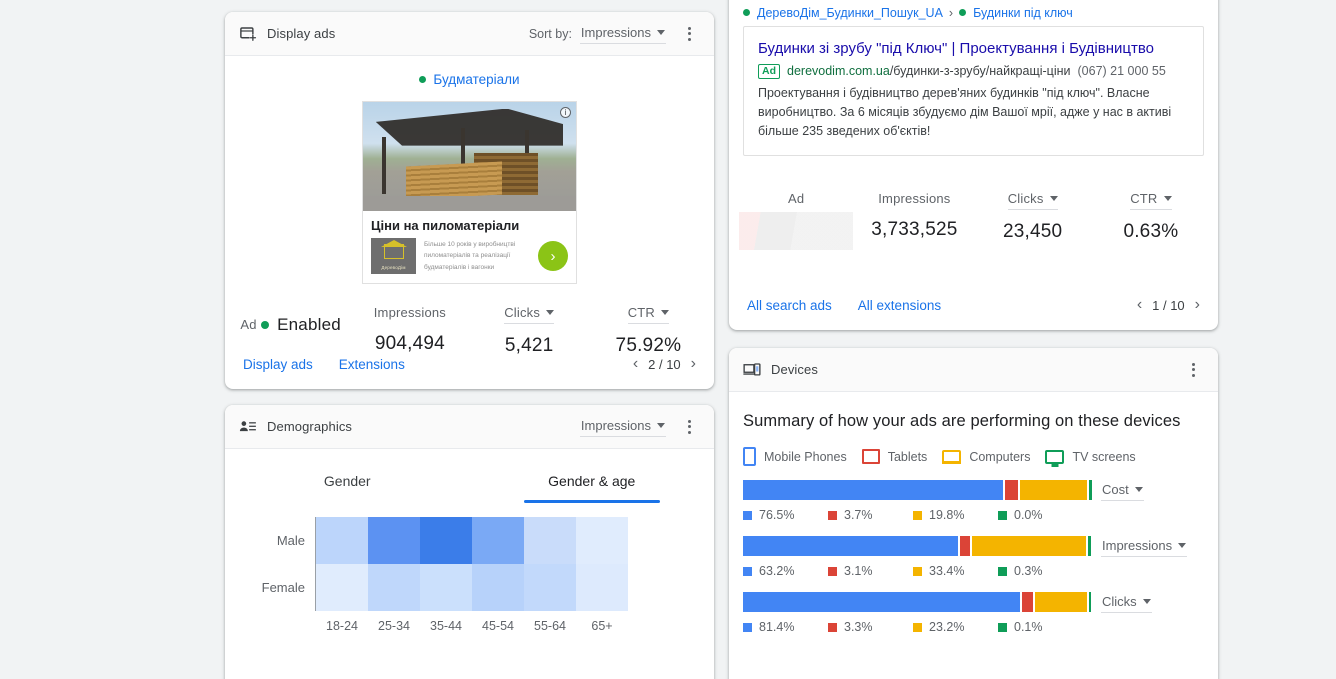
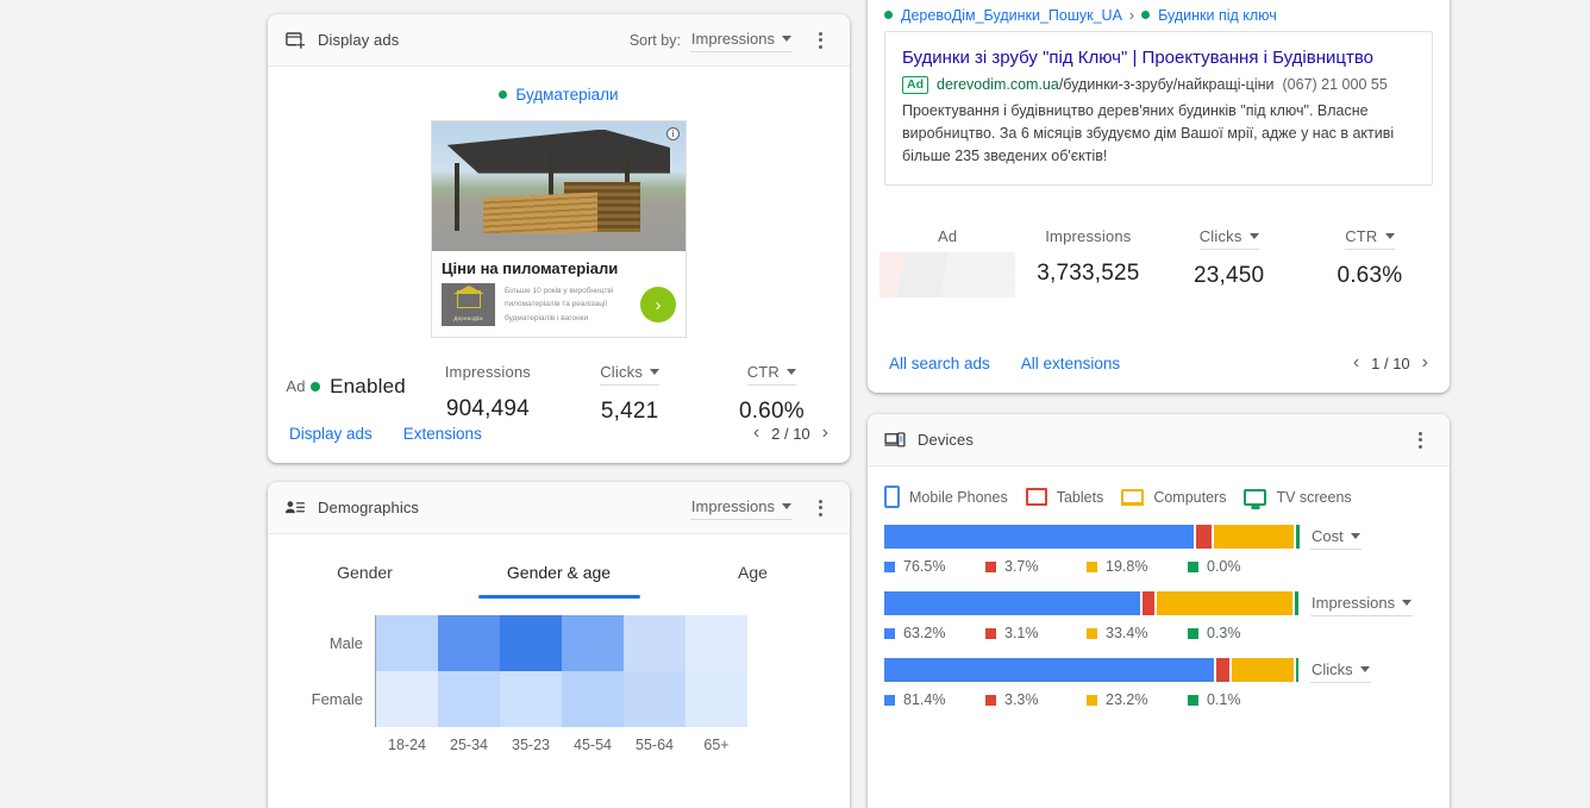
  Display ads
  Sort by:
  Impressions
  Будматеріали
  i
  Ціни на пиломатеріали
  ›
  Ad
  Enabled
  Impressions
  904,494
  Clicks
  5,421
  CTR
- 75.92%
+ 0.60%
  Display ads
  Extensions
  ‹
  2 / 10
  ›
  Demographics
  Impressions
  Gender
  Gender & age
+ Age
  Male
  Female
  18-24
  25-34
- 35-44
+ 35-23
  45-54
  55-64
  65+
  ДеревоДім_Будинки_Пошук_UA › Будинки під ключ
  Будинки зі зрубу "під Ключ" | Проектування і Будівництво
  Ad
  derevodim.com.ua/будинки-з-зрубу/найкращі-ціни
  (067) 21 000 55
  Проектування і будівництво дерев'яних будинків "під ключ". Власне виробництво. За 6 місяців збудуємо дім Вашої мрії, адже у нас в активі більше 235 зведених об'єктів!
  Ad
  Impressions
  3,733,525
  Clicks
  23,450
  CTR
  0.63%
  All search ads
  All extensions
  ‹
  1 / 10
  ›
  Devices
- Summary of how your ads are performing on these devices
  Mobile Phones
  Tablets
  Computers
  TV screens
  76.5%
  3.7%
  19.8%
  0.0%
  Cost
  63.2%
  3.1%
  33.4%
  0.3%
  Impressions
  81.4%
  3.3%
  23.2%
  0.1%
  Clicks
